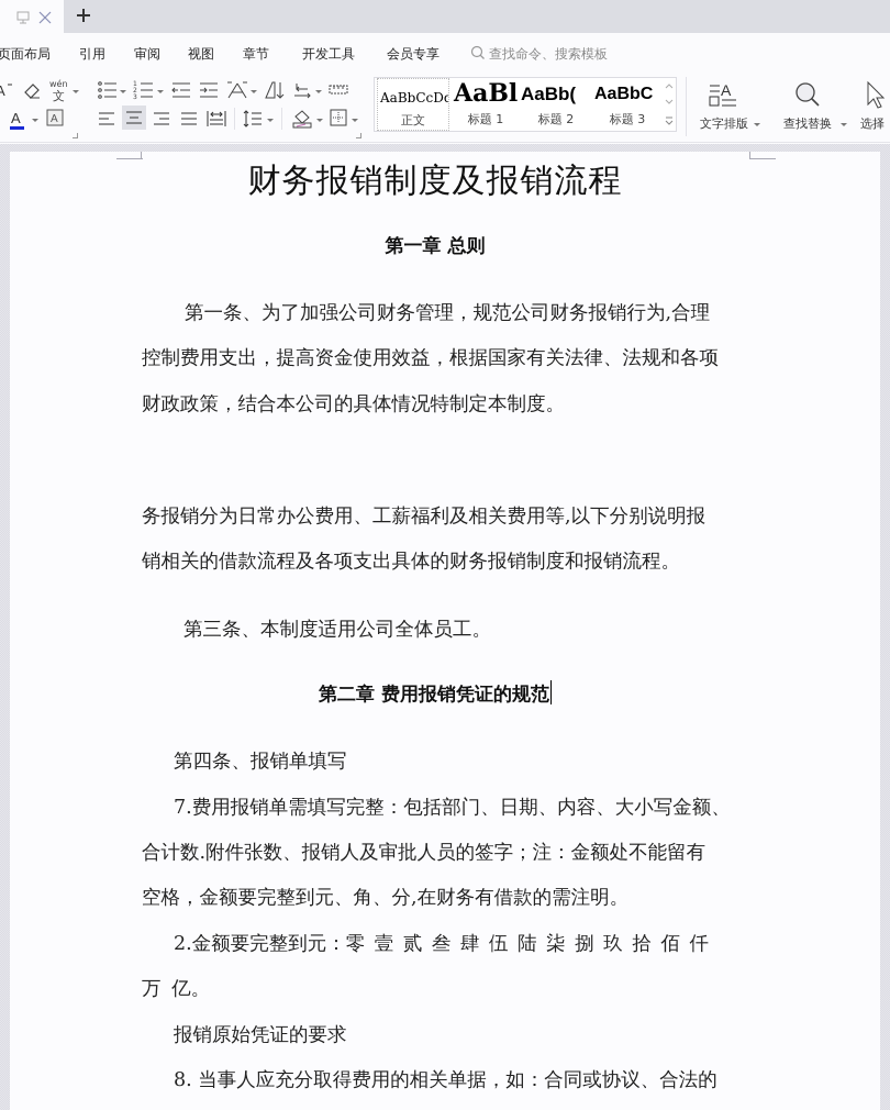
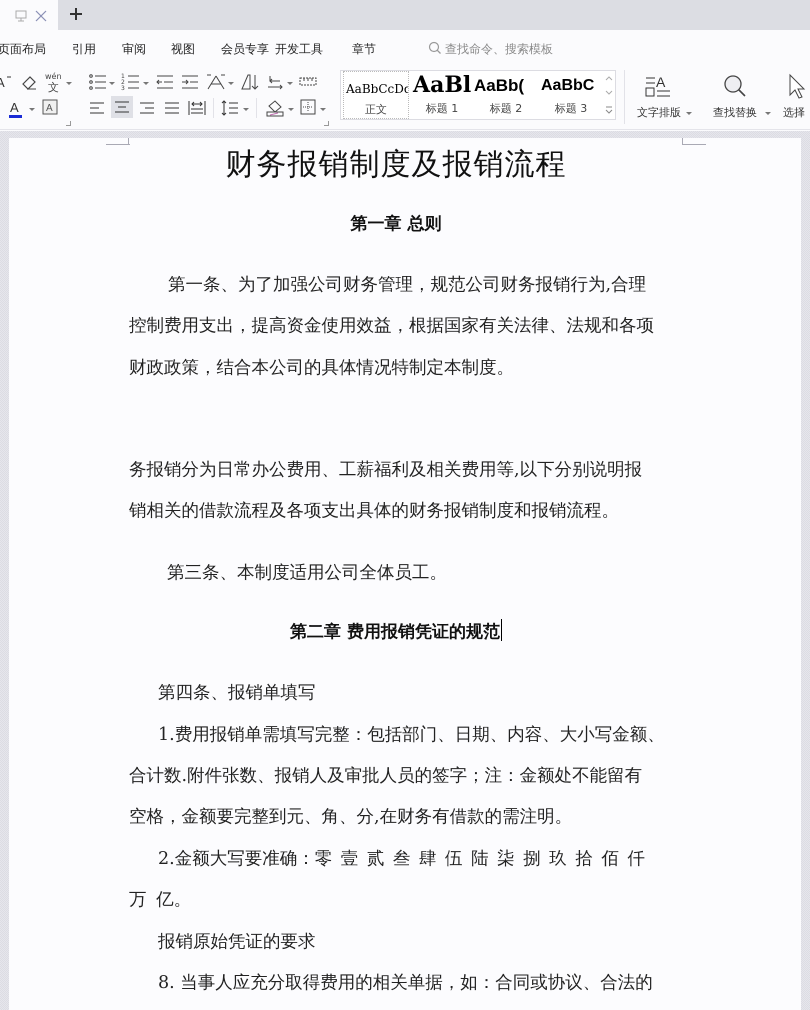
  页面布局
  引用
  审阅
  视图
- 章节
+ 会员专享
  开发工具
- 会员专享
+ 章节
  查找命令、搜索模板
  A
  wén
  文
  A
  A
  AaBbCcDd
  正文
  AaBl
  标题 1
  AaBb(
  标题 2
  AaBbC
  标题 3
  A
  文字排版
  查找替换
  选择
  财务报销制度及报销流程
  第一章 总则
  第一条、为了加强公司财务管理，规范公司财务报销行为,合理
  控制费用支出，提高资金使用效益，根据国家有关法律、法规和各项
  财政政策，结合本公司的具体情况特制定本制度。
  务报销分为日常办公费用、工薪福利及相关费用等,以下分别说明报
  销相关的借款流程及各项支出具体的财务报销制度和报销流程。
  第三条、本制度适用公司全体员工。
  第二章 费用报销凭证的规范
  第四条、报销单填写
- 7.费用报销单需填写完整：包括部门、日期、内容、大小写金额、
+ 1.费用报销单需填写完整：包括部门、日期、内容、大小写金额、
  合计数.附件张数、报销人及审批人员的签字；注：金额处不能留有
  空格，金额要完整到元、角、分,在财务有借款的需注明。
- 2.金额要完整到元：零 壹 贰 叁 肆 伍 陆 柒 捌 玖 拾 佰 仟
+ 2.金额大写要准确：零 壹 贰 叁 肆 伍 陆 柒 捌 玖 拾 佰 仟
  万 亿。
  报销原始凭证的要求
  8. 当事人应充分取得费用的相关单据，如：合同或协议、合法的
